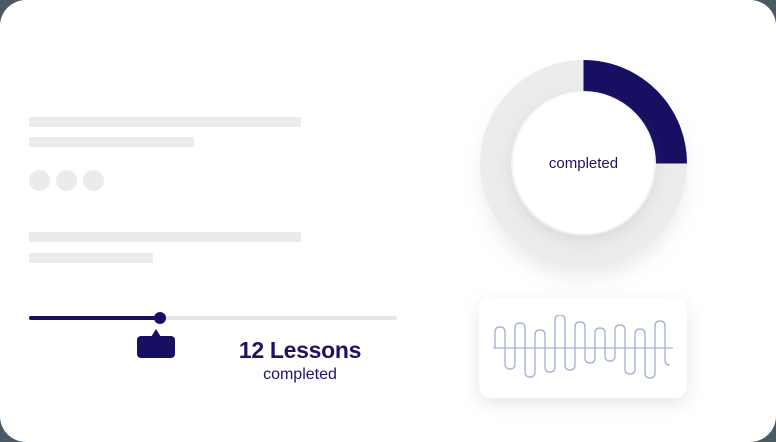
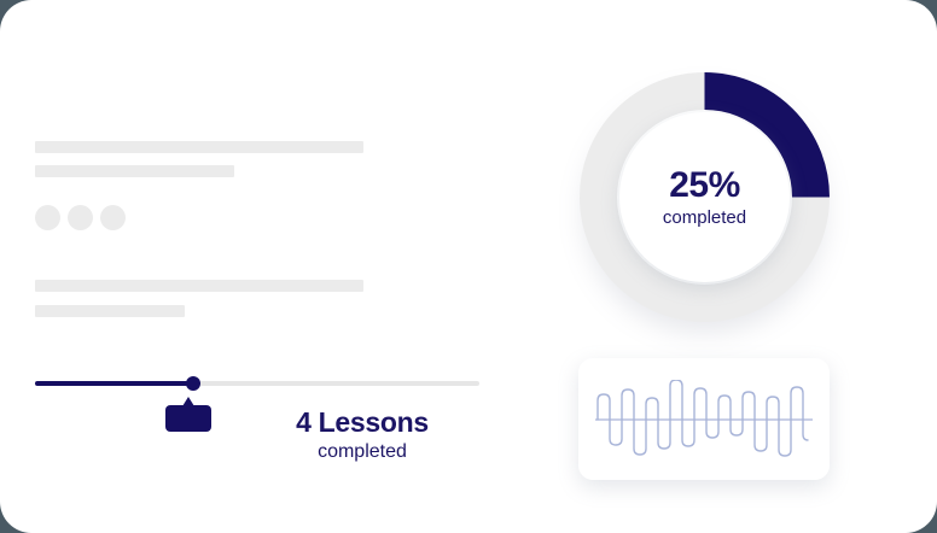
- 12 Lessons
+ 4 Lessons
  completed
+ 25%
  completed
